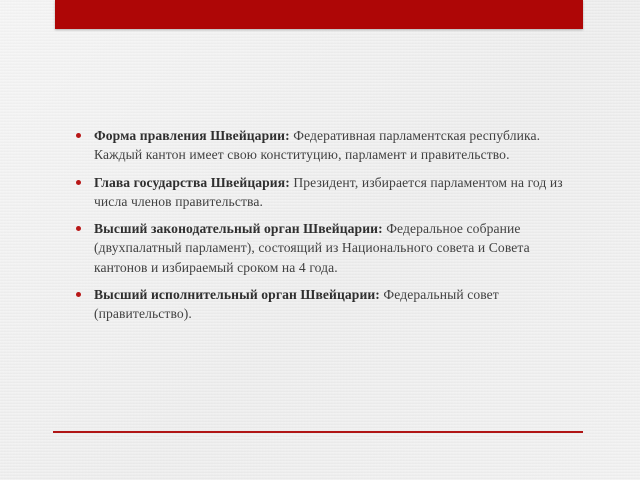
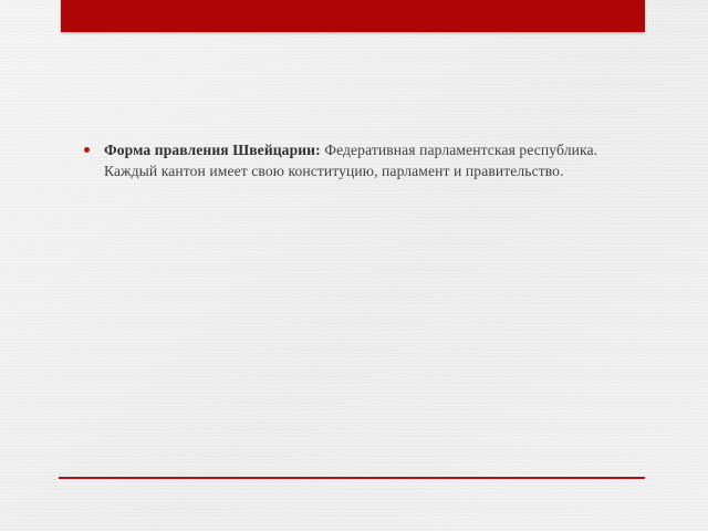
  Форма правления Швейцарии: Федеративная парламентская республика. Каждый кантон имеет свою конституцию, парламент и правительство.
- Глава государства Швейцария: Президент, избирается парламентом на год из числа членов правительства.
- Высший законодательный орган Швейцарии: Федеральное собрание (двухпалатный парламент), состоящий из Национального совета и Совета кантонов и избираемый сроком на 4 года.
- Высший исполнительный орган Швейцарии: Федеральный совет (правительство).
